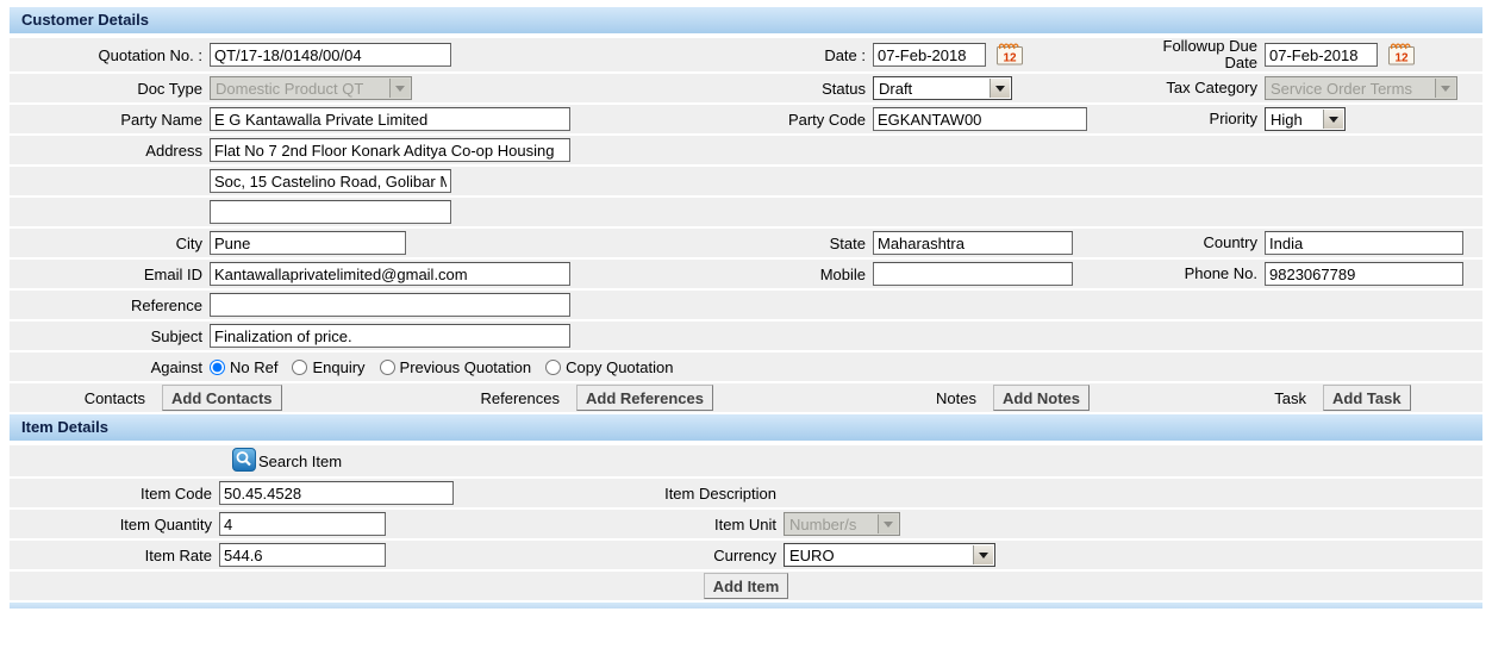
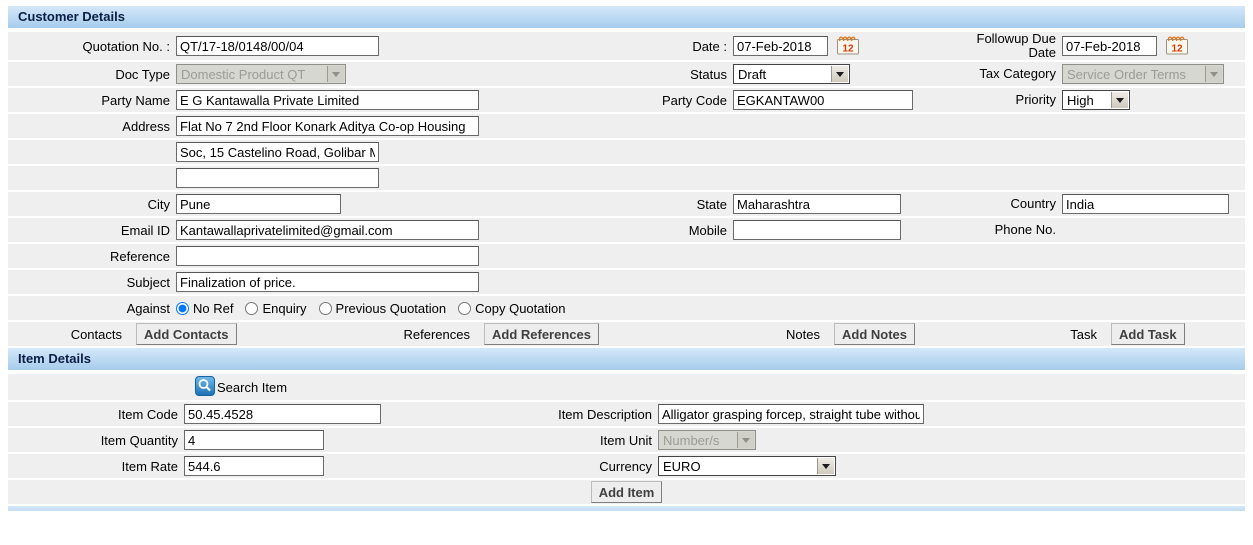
  Customer Details
  Quotation No. :
  QT/17-18/0148/00/04
  Date :
  07-Feb-2018
  12
  Followup Due Date
  07-Feb-2018
  12
  Doc Type
  Domestic Product QT
  Status
  Draft
  Tax Category
  Service Order Terms
  Party Name
  E G Kantawalla Private Limited
  Party Code
  EGKANTAW00
  Priority
  High
  Address
  Flat No 7 2nd Floor Konark Aditya Co-op Housing
  Soc, 15 Castelino Road, Golibar M
  City
  Pune
  State
  Maharashtra
  Country
  India
  Email ID
  Kantawallaprivatelimited@gmail.com
  Mobile
  Phone No.
- 9823067789
  Reference
  Subject
  Finalization of price.
  Against
  No Ref
  Enquiry
  Previous Quotation
  Copy Quotation
  Contacts
  Add Contacts
  References
  Add References
  Notes
  Add Notes
  Task
  Add Task
  Item Details
  Search Item
  Item Code
  50.45.4528
  Item Description
+ Alligator grasping forcep, straight tube withou
  Item Quantity
  4
  Item Unit
  Number/s
  Item Rate
  544.6
  Currency
  EURO
  Add Item
